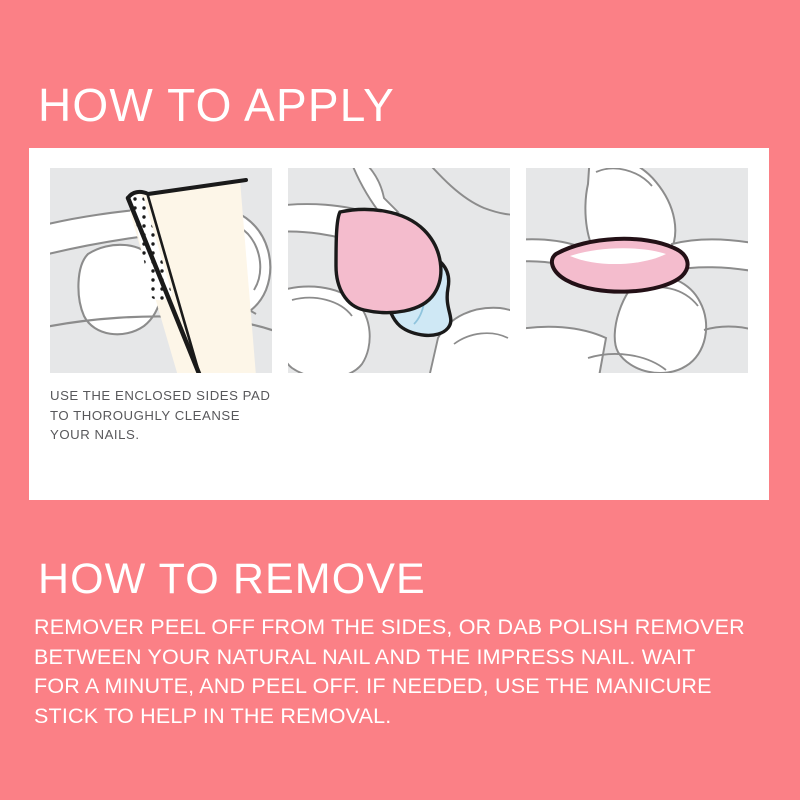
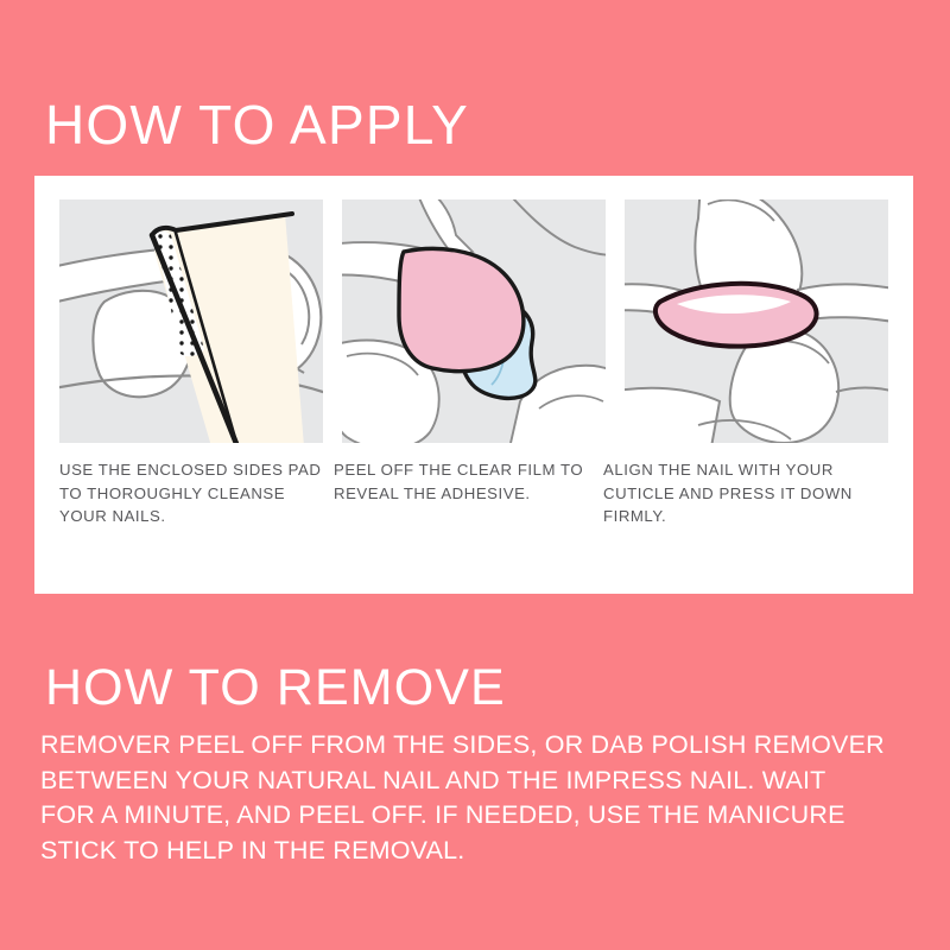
  HOW TO APPLY
  USE THE ENCLOSED SIDES PAD TO THOROUGHLY CLEANSE YOUR NAILS.
+ PEEL OFF THE CLEAR FILM TO REVEAL THE ADHESIVE.
+ ALIGN THE NAIL WITH YOUR CUTICLE AND PRESS IT DOWN FIRMLY.
  HOW TO REMOVE
  REMOVER PEEL OFF FROM THE SIDES, OR DAB POLISH REMOVER BETWEEN YOUR NATURAL NAIL AND THE IMPRESS NAIL. WAIT FOR A MINUTE, AND PEEL OFF. IF NEEDED, USE THE MANICURE STICK TO HELP IN THE REMOVAL.
